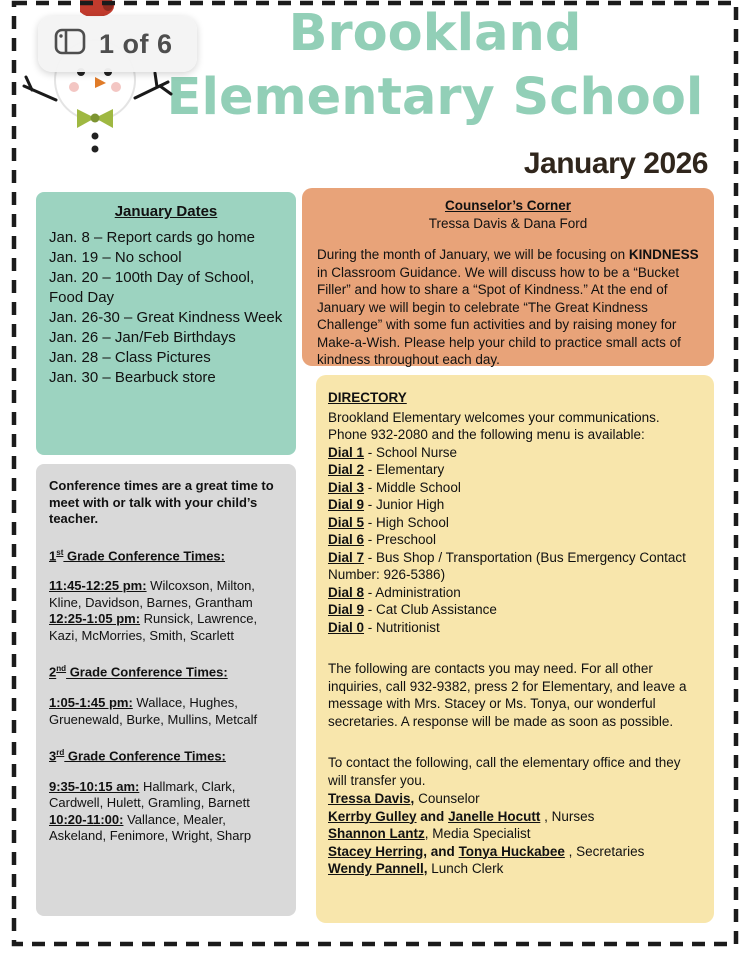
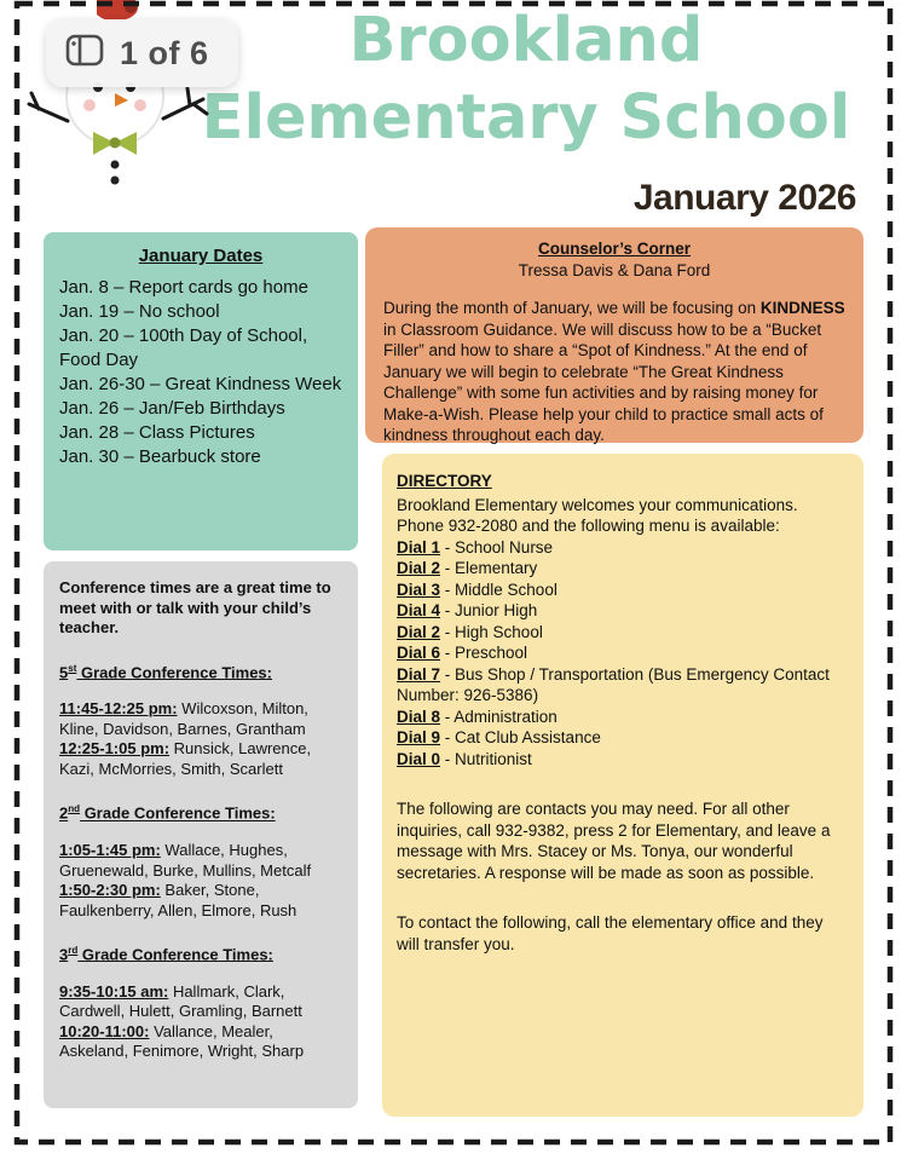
  1 of 6
  Brookland
  Elementary School
  January 2026
  January Dates
  Jan. 8 – Report cards go home
  Jan. 19 – No school
  Jan. 20 – 100th Day of School, Food Day
  Jan. 26-30 – Great Kindness Week
  Jan. 26 – Jan/Feb Birthdays
  Jan. 28 – Class Pictures
  Jan. 30 – Bearbuck store
  Conference times are a great time to meet with or talk with your child’s teacher.
- 1st Grade Conference Times:
+ 5st Grade Conference Times:
  11:45-12:25 pm: Wilcoxson, Milton, Kline, Davidson, Barnes, Grantham
  12:25-1:05 pm: Runsick, Lawrence, Kazi, McMorries, Smith, Scarlett
  2nd Grade Conference Times:
  1:05-1:45 pm: Wallace, Hughes, Gruenewald, Burke, Mullins, Metcalf
+ 1:50-2:30 pm: Baker, Stone, Faulkenberry, Allen, Elmore, Rush
  3rd Grade Conference Times:
  9:35-10:15 am: Hallmark, Clark, Cardwell, Hulett, Gramling, Barnett
  10:20-11:00: Vallance, Mealer, Askeland, Fenimore, Wright, Sharp
  Counselor’s Corner
  Tressa Davis & Dana Ford
  During the month of January, we will be focusing on KINDNESS in Classroom Guidance. We will discuss how to be a “Bucket Filler” and how to share a “Spot of Kindness.” At the end of January we will begin to celebrate “The Great Kindness Challenge” with some fun activities and by raising money for Make-a-Wish. Please help your child to practice small acts of kindness throughout each day.
  DIRECTORY
  Brookland Elementary welcomes your communications. Phone 932-2080 and the following menu is available:
  Dial 1 - School Nurse
  Dial 2 - Elementary
  Dial 3 - Middle School
- Dial 9 - Junior High
+ Dial 4 - Junior High
- Dial 5 - High School
+ Dial 2 - High School
  Dial 6 - Preschool
  Dial 7 - Bus Shop / Transportation (Bus Emergency Contact Number: 926-5386)
  Dial 8 - Administration
  Dial 9 - Cat Club Assistance
  Dial 0 - Nutritionist
  The following are contacts you may need. For all other inquiries, call 932-9382, press 2 for Elementary, and leave a message with Mrs. Stacey or Ms. Tonya, our wonderful secretaries. A response will be made as soon as possible.
  To contact the following, call the elementary office and they will transfer you.
- Tressa Davis, Counselor
- Kerrby Gulley and Janelle Hocutt , Nurses
- Shannon Lantz, Media Specialist
- Stacey Herring, and Tonya Huckabee , Secretaries
- Wendy Pannell, Lunch Clerk
